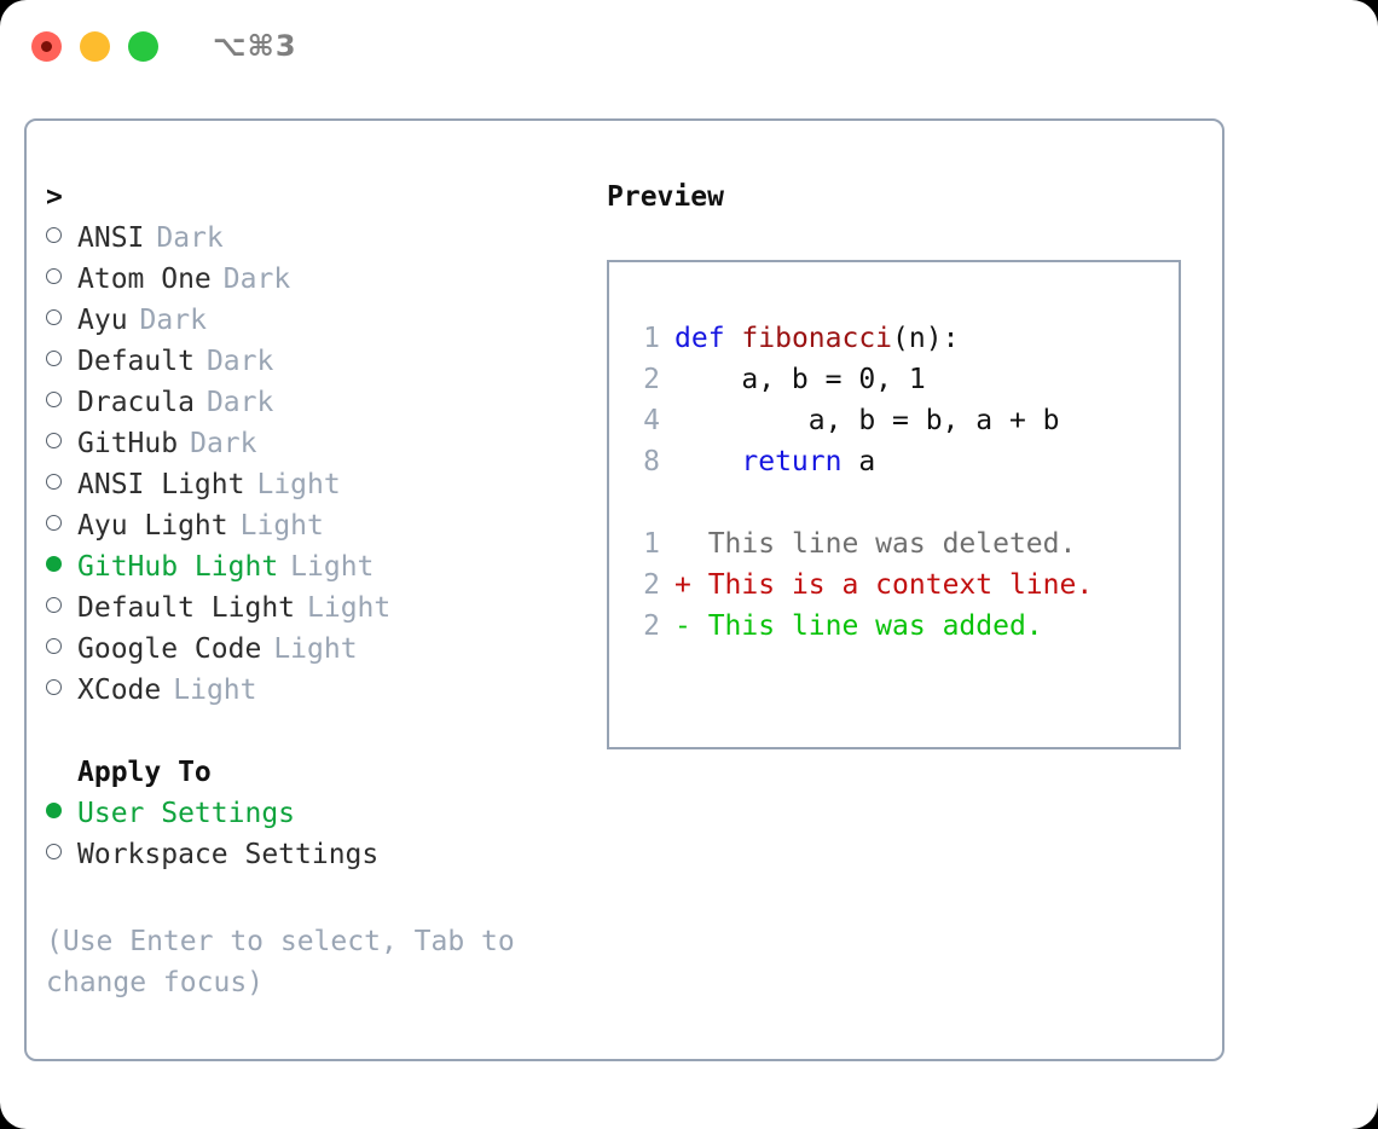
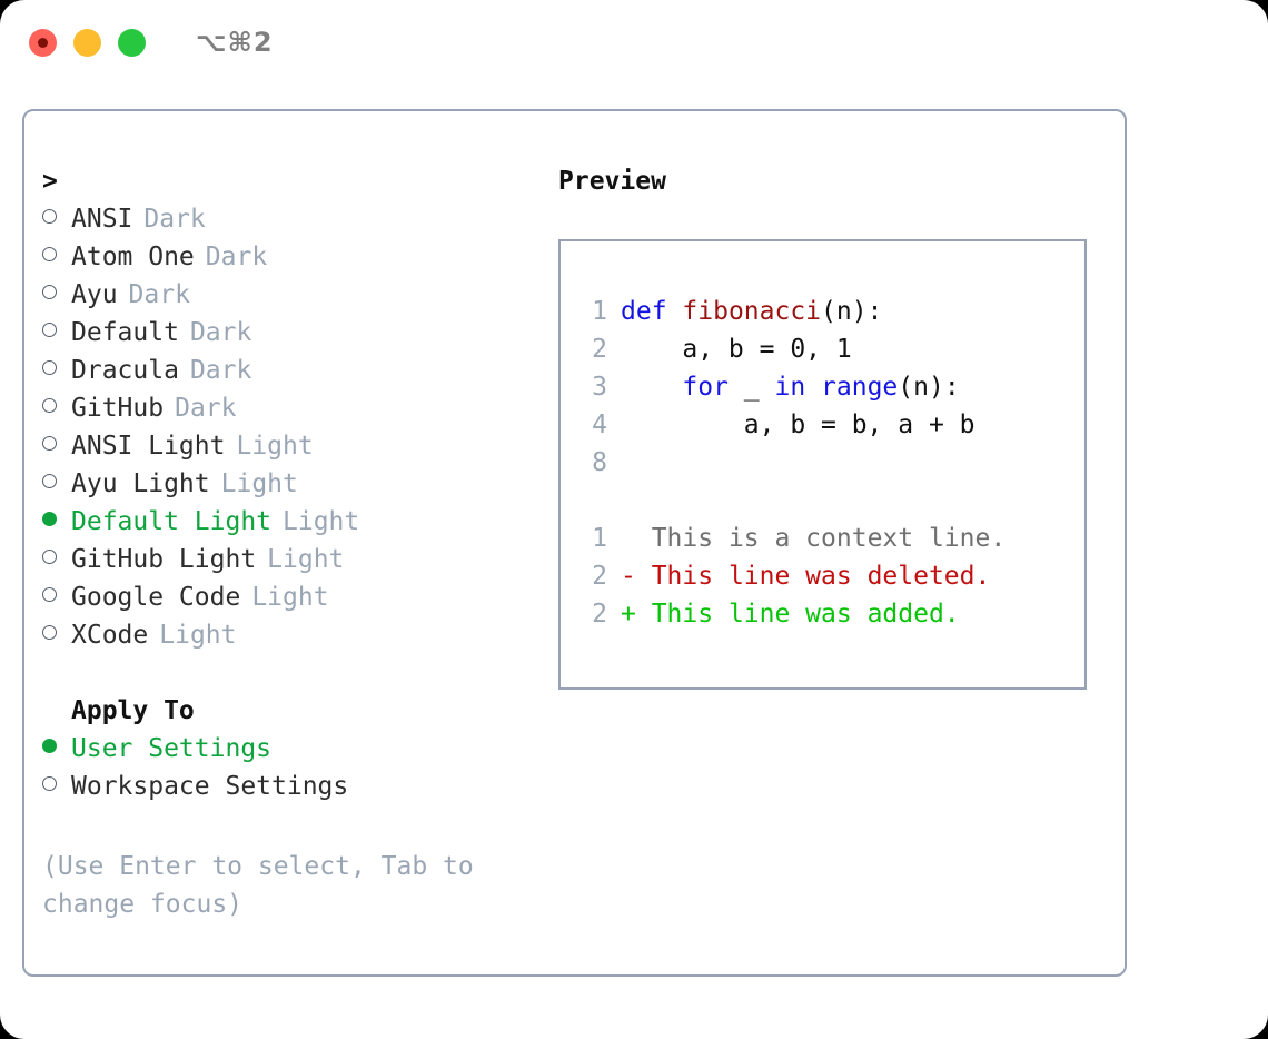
- ⌥⌘3
+ ⌥⌘2
  >
  ANSI
  Dark
  Atom One
  Dark
  Ayu
  Dark
  Default
  Dark
  Dracula
  Dark
  GitHub
  Dark
  ANSI Light
  Light
  Ayu Light
  Light
- GitHub Light
+ Default Light
  Light
- Default Light
+ GitHub Light
  Light
  Google Code
  Light
  XCode
  Light
  Apply To
  User Settings
  Workspace Settings
  (Use Enter to select, Tab to change focus)
  Preview
  1
  def fibonacci(n):
  2
  a, b = 0, 1
+ 3
+ for _ in range(n):
  4
  a, b = b, a + b
  8
- return a
  1
- This line was deleted.
+ This is a context line.
  2
- +
+ -
- This is a context line.
+ This line was deleted.
  2
- -
+ +
  This line was added.
